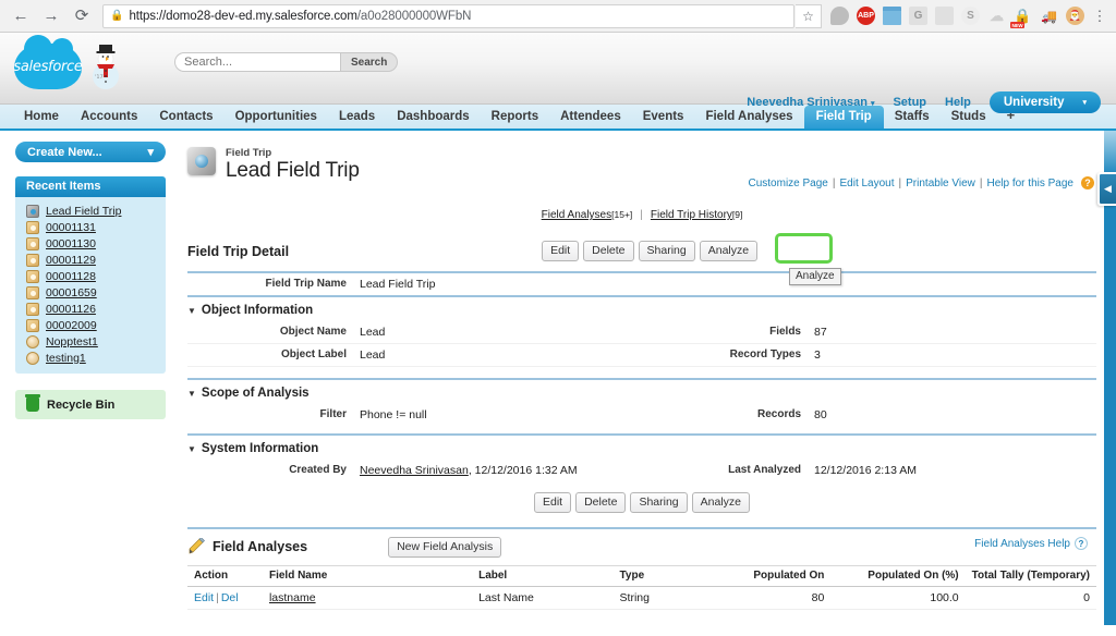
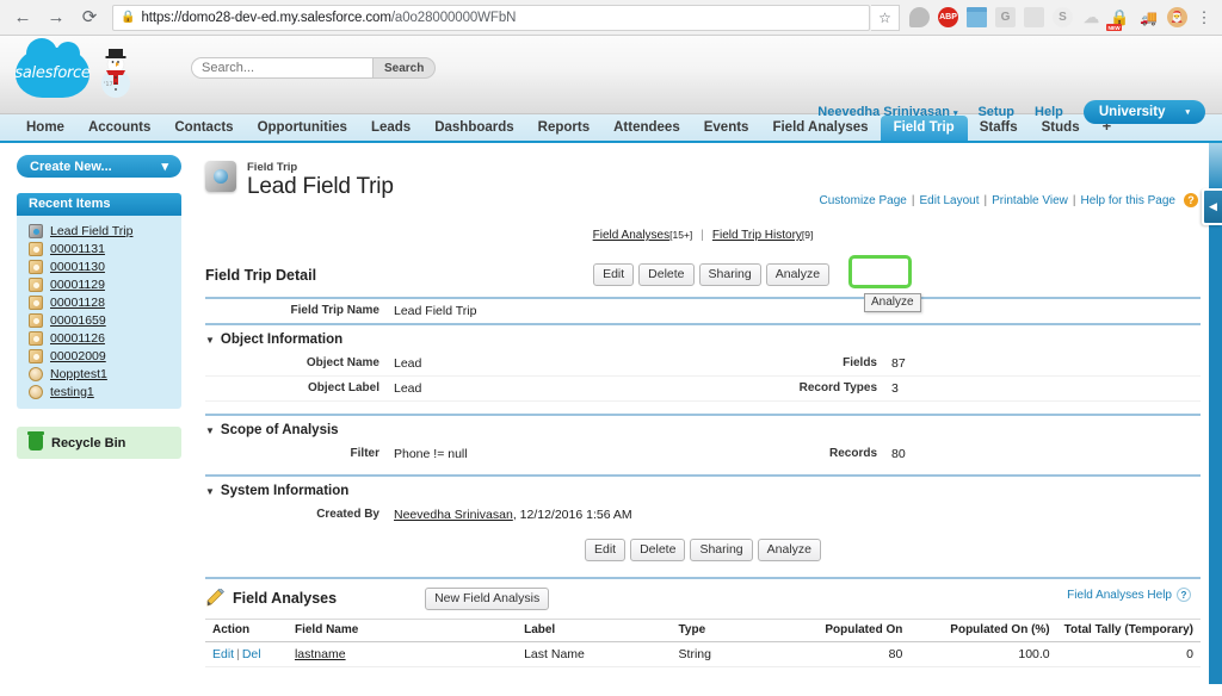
  ←
  →
  ⟳
  🔒
  https://domo28-dev-ed.my.salesforce.com/a0o28000000WFbN
  ☆
  G
  S
  ☁
  🔒
  🚚
  🎅
  ⋮
  salesforce
  Search...
  Search
  Neevedha Srinivasan
  Setup
  Help
  University
  Home
  Accounts
  Contacts
  Opportunities
  Leads
  Dashboards
  Reports
  Attendees
  Events
  Field Analyses
  Field Trip
  Staffs
  Studs
  +
  Create New...
  ▾
  Recent Items
  Lead Field Trip
  00001131
  00001130
  00001129
  00001128
  00001659
  00001126
  00002009
  Nopptest1
  testing1
  Recycle Bin
  Field Trip
  Lead Field Trip
  Customize Page
  |
  Edit Layout
  |
  Printable View
  |
  Help for this Page
  ?
  Field Analyses[15+] | Field Trip History[9]
  Field Trip Detail
  Edit
  Delete
  Sharing
  Analyze
  Analyze
  Field Trip Name
  Lead Field Trip
  ▼
  Object Information
  Object Name
  Lead
  Fields
  87
  Object Label
  Lead
  Record Types
  3
  ▼
  Scope of Analysis
  Filter
  Phone != null
  Records
  80
  ▼
  System Information
  Created By
- Neevedha Srinivasan, 12/12/2016 1:32 AM
+ Neevedha Srinivasan, 12/12/2016 1:56 AM
- Last Analyzed
- 12/12/2016 2:13 AM
  Edit
  Delete
  Sharing
  Analyze
  Field Analyses
  New Field Analysis
  Field Analyses Help
  ?
  Action	Field Name	Label	Type	Populated On	Populated On (%)	Total Tally (Temporary)
  Edit | Del	lastname	Last Name	String	80	100.0	0
  ◀
